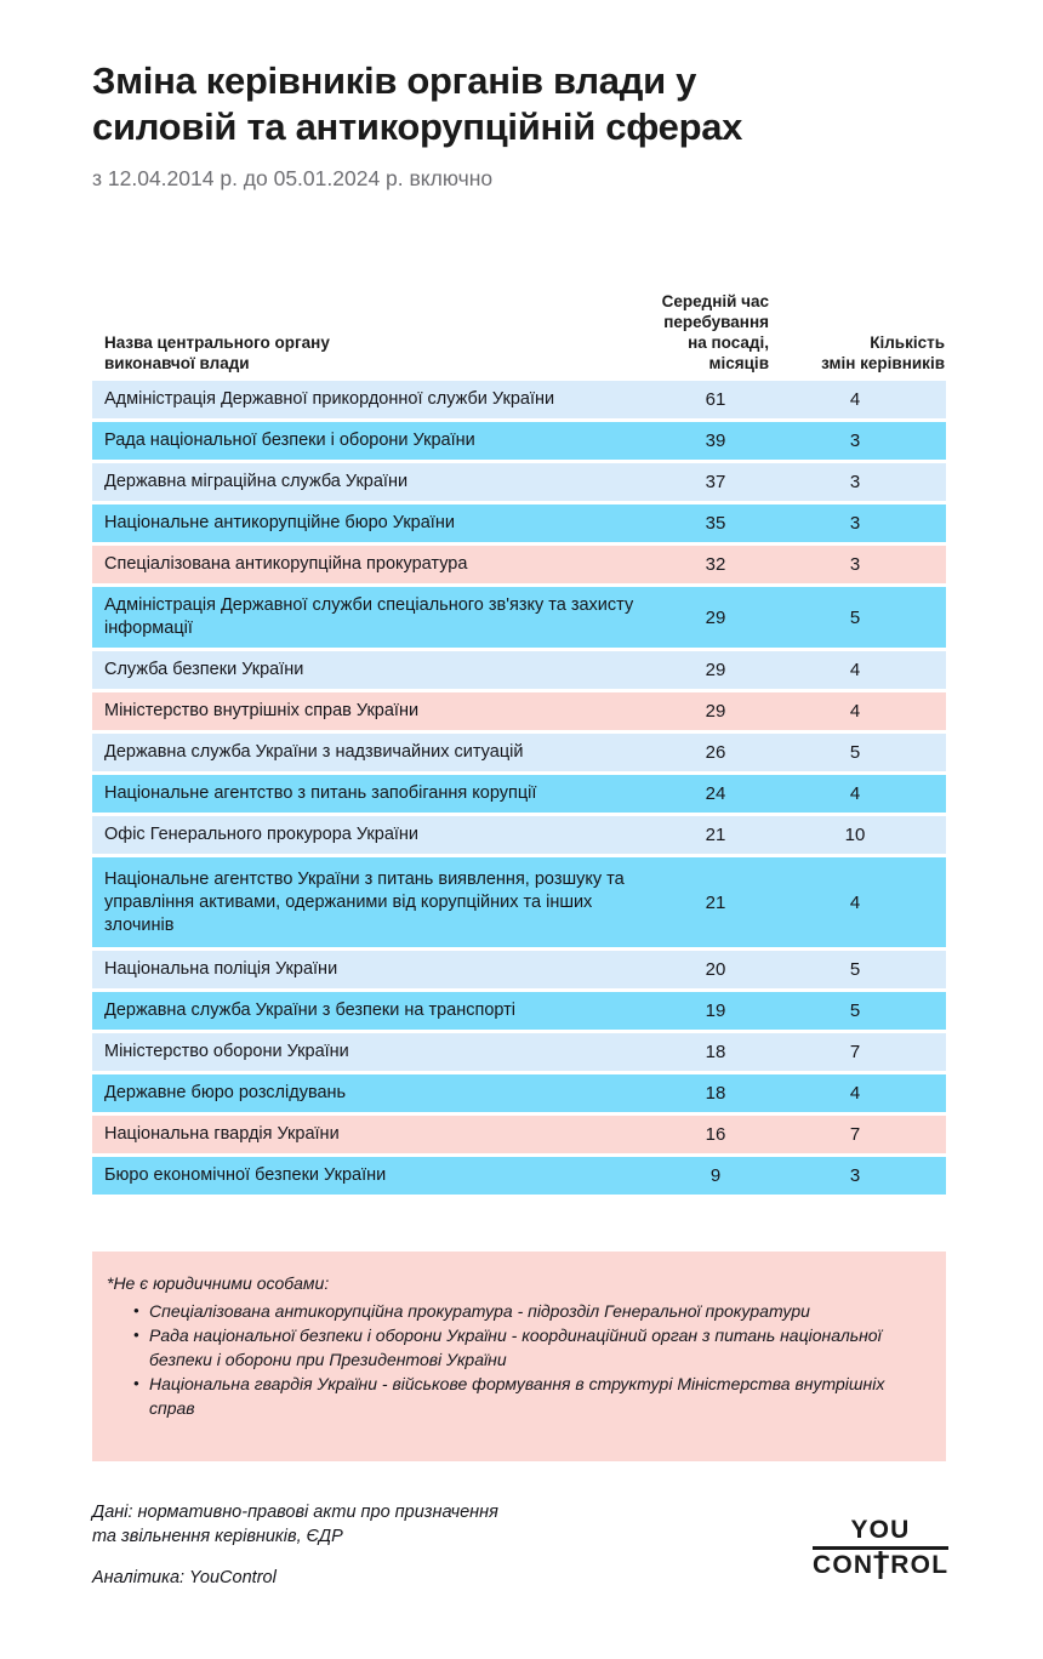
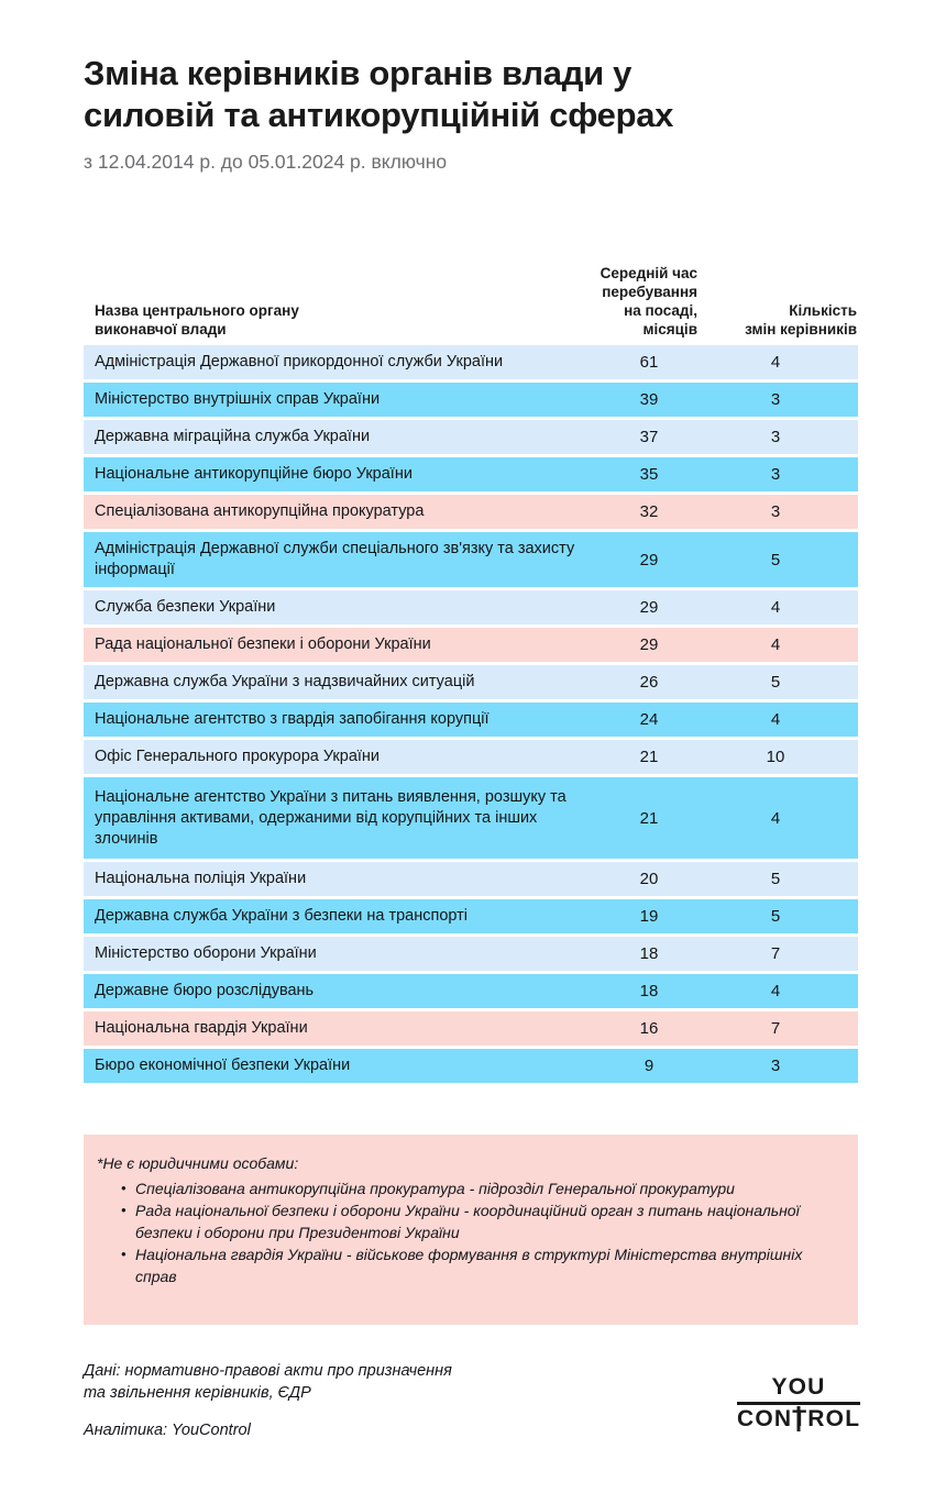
  Зміна керівників органів влади у
  силовій та антикорупційній сферах
  з 12.04.2014 р. до 05.01.2024 р. включно
  Назва центрального органу
  виконавчої влади
  Середній час
  перебування
  на посаді,
  місяців
  Кількість
  змін керівників
  Адміністрація Державної прикордонної служби України
  61
  4
- Рада національної безпеки і оборони України
+ Міністерство внутрішніх справ України
  39
  3
  Державна міграційна служба України
  37
  3
  Національне антикорупційне бюро України
  35
  3
  Спеціалізована антикорупційна прокуратура
  32
  3
  Адміністрація Державної служби спеціального зв'язку та захисту інформації
  29
  5
  Служба безпеки України
  29
  4
- Міністерство внутрішніх справ України
+ Рада національної безпеки і оборони України
  29
  4
  Державна служба України з надзвичайних ситуацій
  26
  5
- Національне агентство з питань запобігання корупції
+ Національне агентство з гвардія запобігання корупції
  24
  4
  Офіс Генерального прокурора України
  21
  10
  Національне агентство України з питань виявлення, розшуку та управління активами, одержаними від корупційних та інших злочинів
  21
  4
  Національна поліція України
  20
  5
  Державна служба України з безпеки на транспорті
  19
  5
  Міністерство оборони України
  18
  7
  Державне бюро розслідувань
  18
  4
  Національна гвардія України
  16
  7
  Бюро економічної безпеки України
  9
  3
  *Не є юридичними особами:
  Спеціалізована антикорупційна прокуратура - підрозділ Генеральної прокуратури
  Рада національної безпеки і оборони України - координаційний орган з питань національної безпеки і оборони при Президентові України
  Національна гвардія України - військове формування в структурі Міністерства внутрішніх справ
  Дані: нормативно-правові акти про призначення
  та звільнення керівників, ЄДР
  Аналітика: YouControl
  YOU
  CONROL
